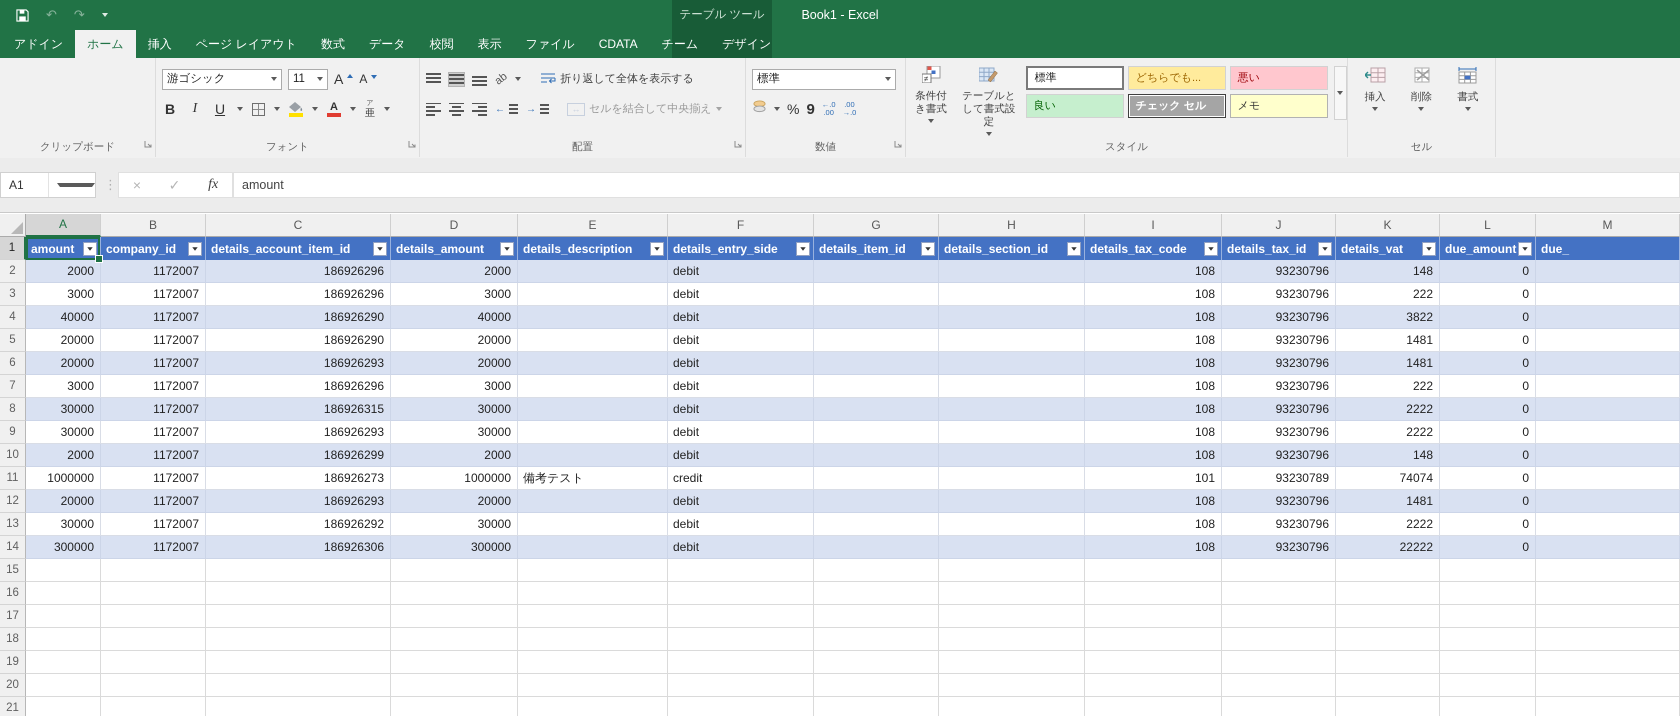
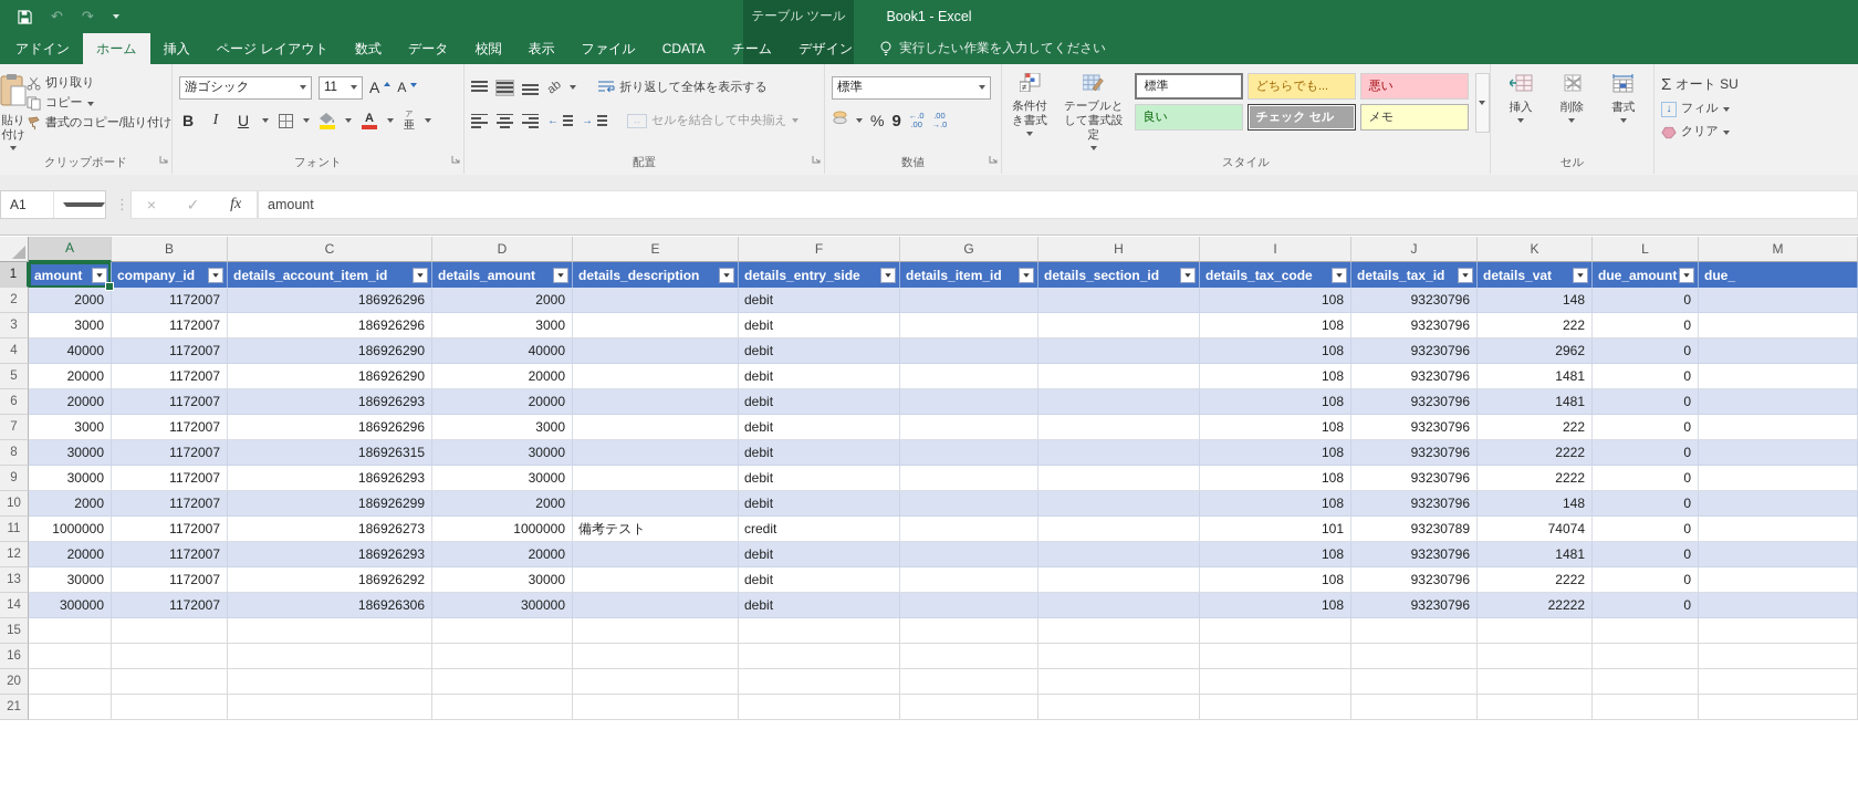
  ↶
  ↷
  Book1 - Excel
  テーブル ツール
  アドイン
  ホーム
  挿入
  ページ レイアウト
  数式
  データ
  校閲
  表示
  ファイル
  CDATA
  チーム
  デザイン
+ 実行したい作業を入力してください
+ 貼り付け
+ 切り取り
+ コピー
+ 書式のコピー/貼り付け
  クリップボード
  游ゴシック
  11
  A
  A
  B
  I
  U
  A
  亜
  フォント
  折り返して全体を表示する
  ←
  →
  ↔
  セルを結合して中央揃え
  配置
  標準
  %
  9
  ←.0
  .00
  .00
  →.0
  数値
  ≠
  条件付き書式
  テーブルとして書式設定
  標準
  どちらでも...
  悪い
  良い
  チェック セル
  メモ
  スタイル
  挿入
  削除
  書式
  セル
+ Σ
+ オート SU
+ ↓
+ フィル
+ クリア
  A1
  ⋮
  ×
  ✓
  fx
  amount
  A
  B
  C
  D
  E
  F
  G
  H
  I
  J
  K
  L
  M
  1
  amount
  company_id
  details_account_item_id
  details_amount
  details_description
  details_entry_side
  details_item_id
  details_section_id
  details_tax_code
  details_tax_id
  details_vat
  due_amount
  due_
  2
  2000
  1172007
  186926296
  2000
  debit
  108
  93230796
  148
  0
  3
  3000
  1172007
  186926296
  3000
  debit
  108
  93230796
  222
  0
  4
  40000
  1172007
  186926290
  40000
  debit
  108
  93230796
- 3822
+ 2962
  0
  5
  20000
  1172007
  186926290
  20000
  debit
  108
  93230796
  1481
  0
  6
  20000
  1172007
  186926293
  20000
  debit
  108
  93230796
  1481
  0
  7
  3000
  1172007
  186926296
  3000
  debit
  108
  93230796
  222
  0
  8
  30000
  1172007
  186926315
  30000
  debit
  108
  93230796
  2222
  0
  9
  30000
  1172007
  186926293
  30000
  debit
  108
  93230796
  2222
  0
  10
  2000
  1172007
  186926299
  2000
  debit
  108
  93230796
  148
  0
  11
  1000000
  1172007
  186926273
  1000000
  備考テスト
  credit
  101
  93230789
  74074
  0
  12
  20000
  1172007
  186926293
  20000
  debit
  108
  93230796
  1481
  0
  13
  30000
  1172007
  186926292
  30000
  debit
  108
  93230796
  2222
  0
  14
  300000
  1172007
  186926306
  300000
  debit
  108
  93230796
  22222
  0
  15
  16
- 17
- 18
- 19
  20
  21
